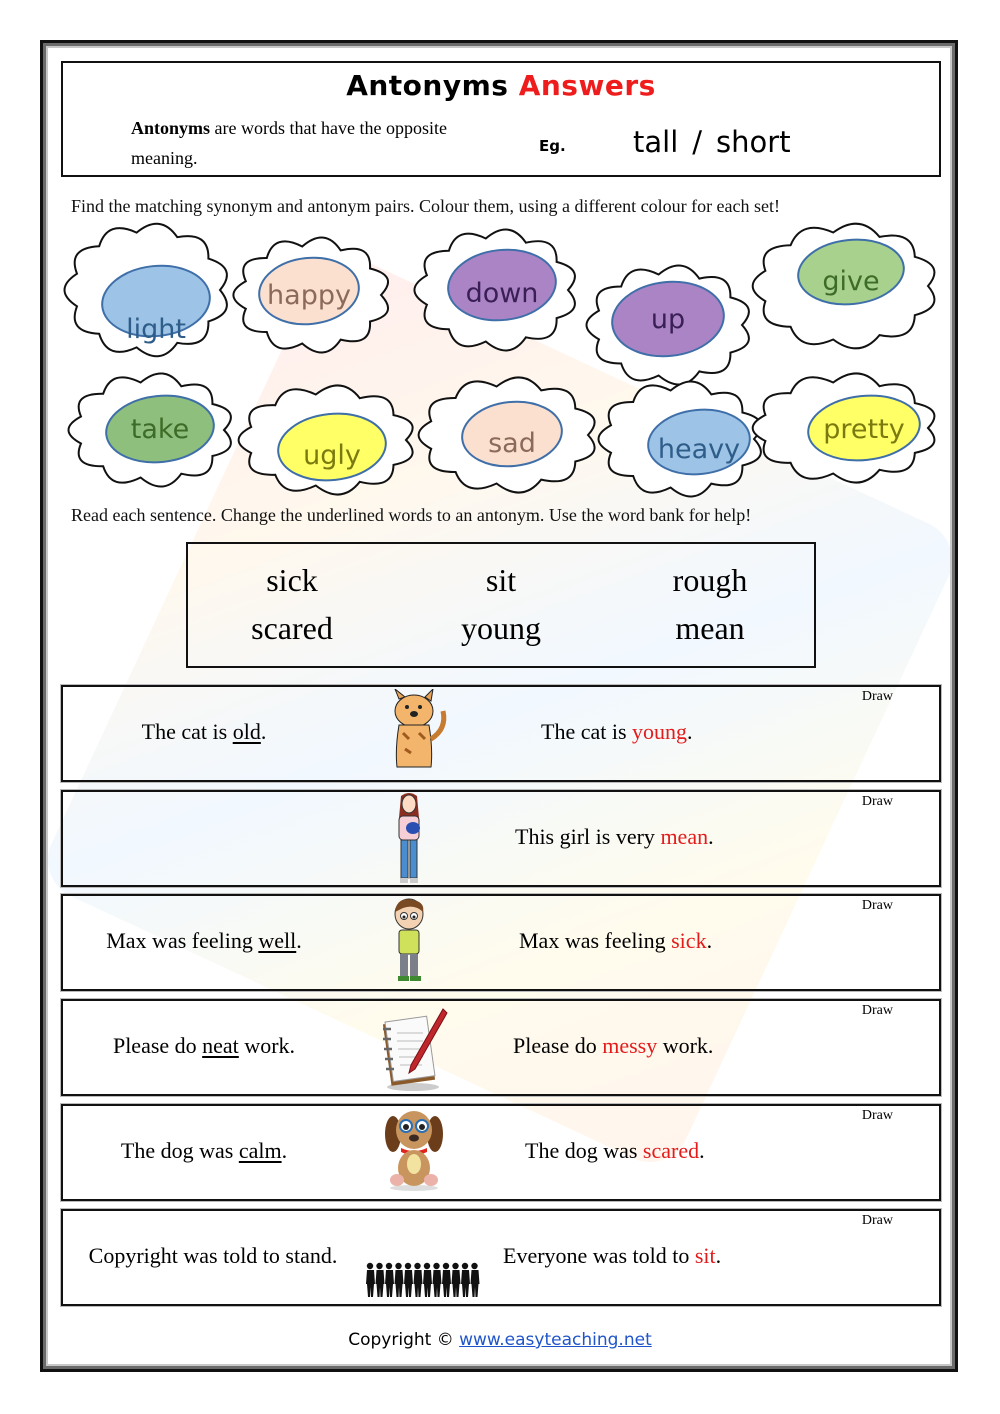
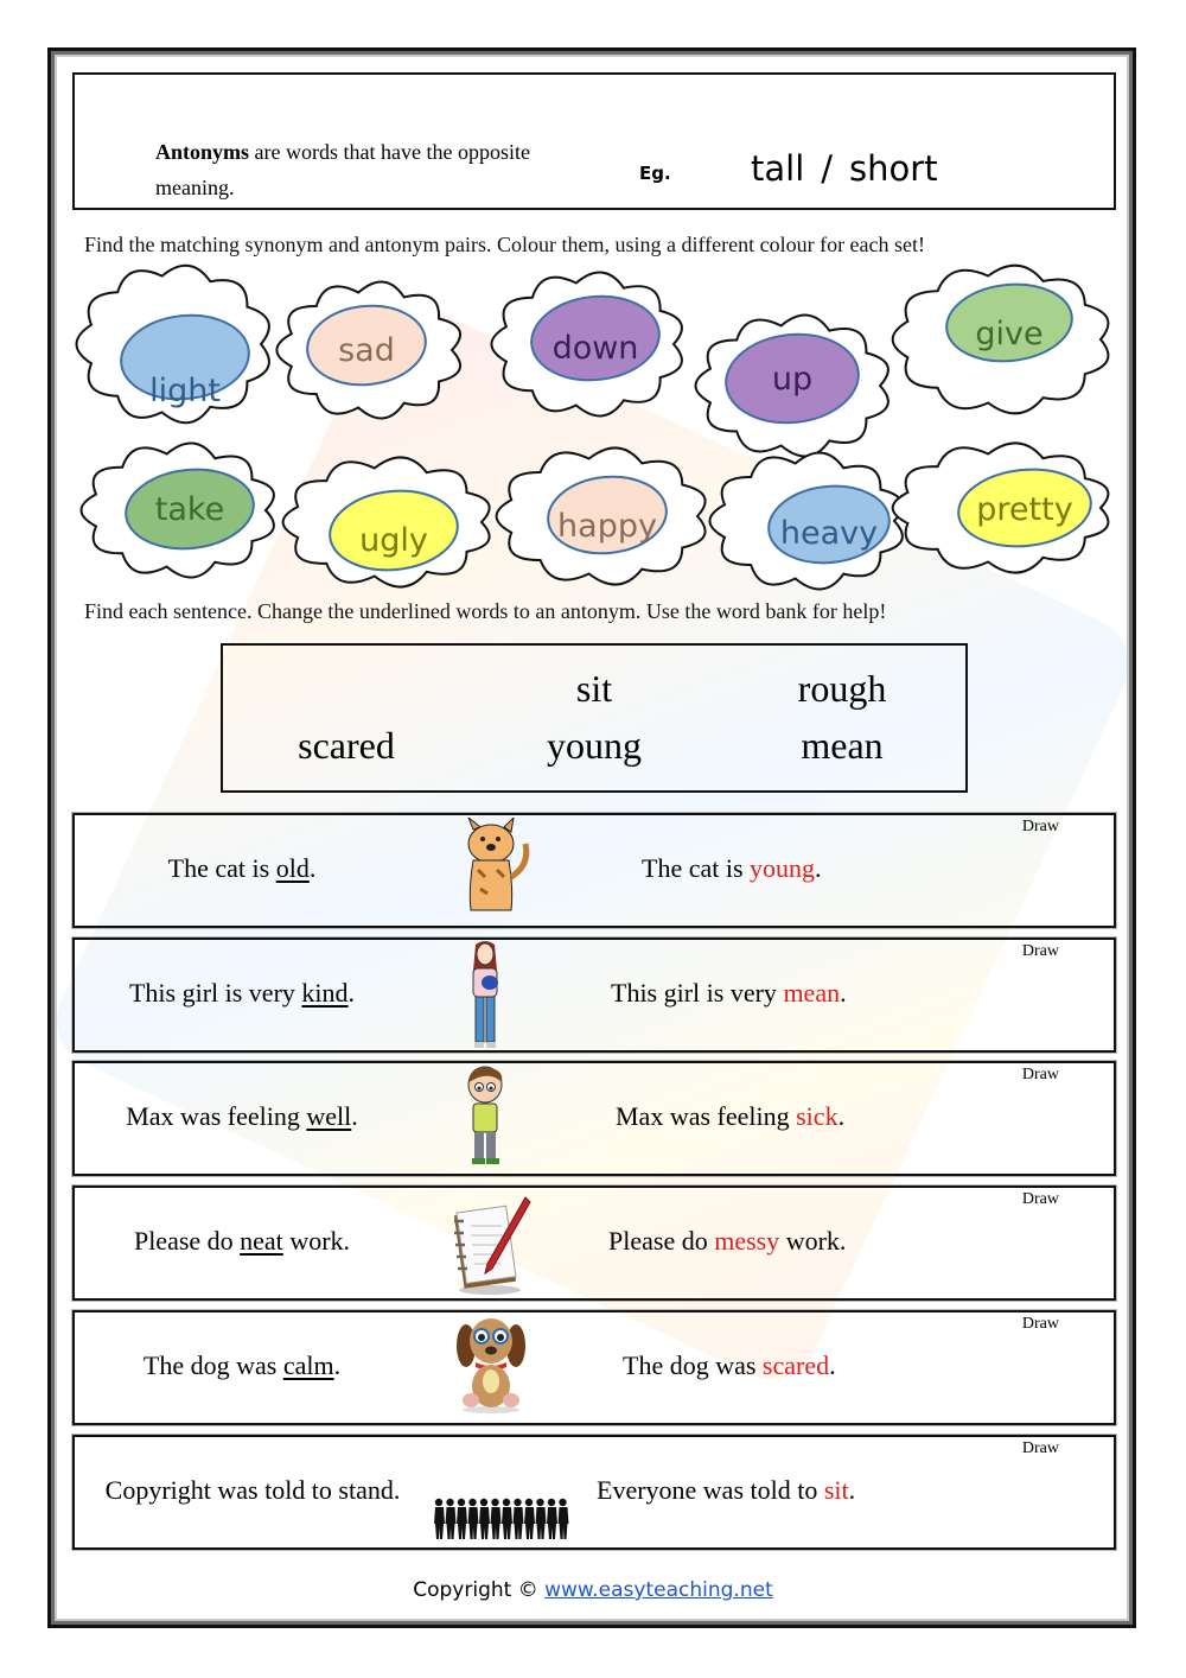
- Antonyms Answers
  Antonyms are words that have the opposite meaning.
  Eg.
  tall / short
  Find the matching synonym and antonym pairs. Colour them, using a different colour for each set!
  light
- happy
+ sad
  down
  up
  give
  take
  ugly
- sad
+ happy
  heavy
  pretty
- Read each sentence. Change the underlined words to an antonym. Use the word bank for help!
+ Find each sentence. Change the underlined words to an antonym. Use the word bank for help!
- sick
  sit
  rough
  scared
  young
  mean
  Draw
  The cat is old.
  The cat is young.
  Draw
+ This girl is very kind.
  This girl is very mean.
  Draw
  Max was feeling well.
  Max was feeling sick.
  Draw
  Please do neat work.
  Please do messy work.
  Draw
  The dog was calm.
  The dog was scared.
  Draw
  Copyright was told to stand.
  Everyone was told to sit.
  Copyright © www.easyteaching.net
